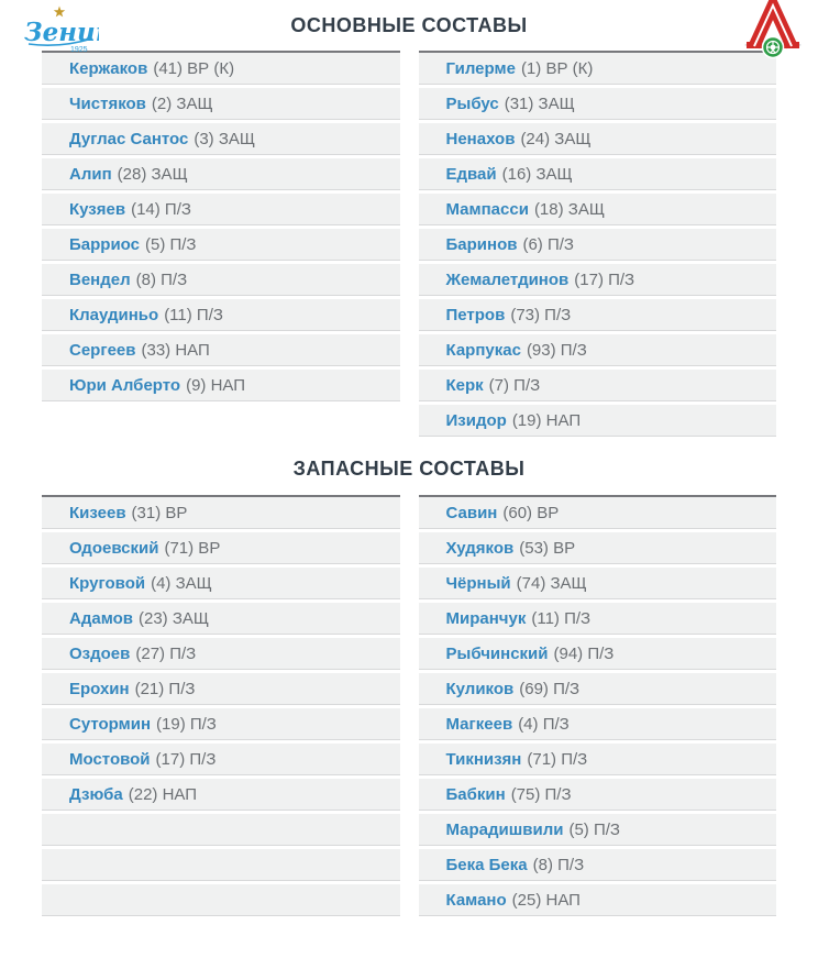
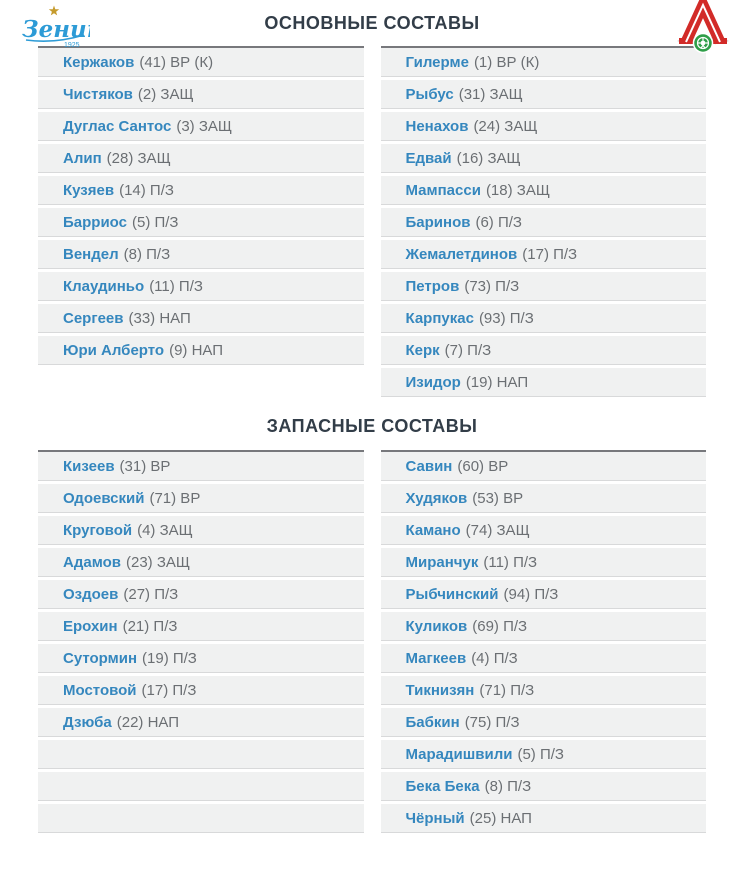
  Зени
  ОСНОВНЫЕ СОСТАВЫ
  Кержаков
  (41) ВР (К)
  Чистяков
  (2) ЗАЩ
  Дуглас Сантос
  (3) ЗАЩ
  Алип
  (28) ЗАЩ
  Кузяев
  (14) П/З
  Барриос
  (5) П/З
  Вендел
  (8) П/З
  Клаудиньо
  (11) П/З
  Сергеев
  (33) НАП
  Юри Алберто
  (9) НАП
  Гилерме
  (1) ВР (К)
  Рыбус
  (31) ЗАЩ
  Ненахов
  (24) ЗАЩ
  Едвай
  (16) ЗАЩ
  Мампасси
  (18) ЗАЩ
  Баринов
  (6) П/З
  Жемалетдинов
  (17) П/З
  Петров
  (73) П/З
  Карпукас
  (93) П/З
  Керк
  (7) П/З
  Изидор
  (19) НАП
  ЗАПАСНЫЕ СОСТАВЫ
  Кизеев
  (31) ВР
  Одоевский
  (71) ВР
  Круговой
  (4) ЗАЩ
  Адамов
  (23) ЗАЩ
  Оздоев
  (27) П/З
  Ерохин
  (21) П/З
  Сутормин
  (19) П/З
  Мостовой
  (17) П/З
  Дзюба
  (22) НАП
  Савин
  (60) ВР
  Худяков
  (53) ВР
- Чёрный
+ Камано
  (74) ЗАЩ
  Миранчук
  (11) П/З
  Рыбчинский
  (94) П/З
  Куликов
  (69) П/З
  Магкеев
  (4) П/З
  Тикнизян
  (71) П/З
  Бабкин
  (75) П/З
  Марадишвили
  (5) П/З
  Бека Бека
  (8) П/З
- Камано
+ Чёрный
  (25) НАП
